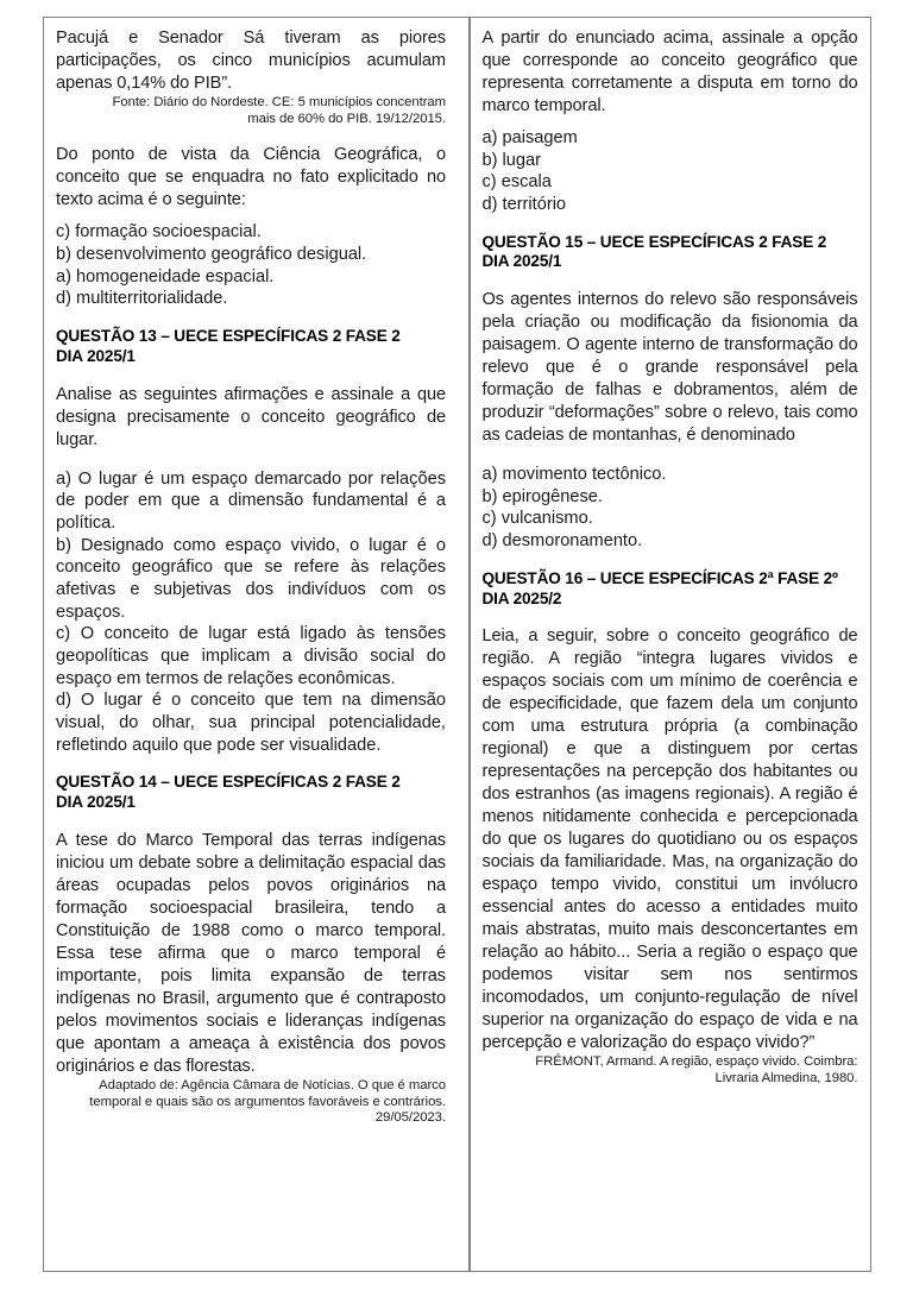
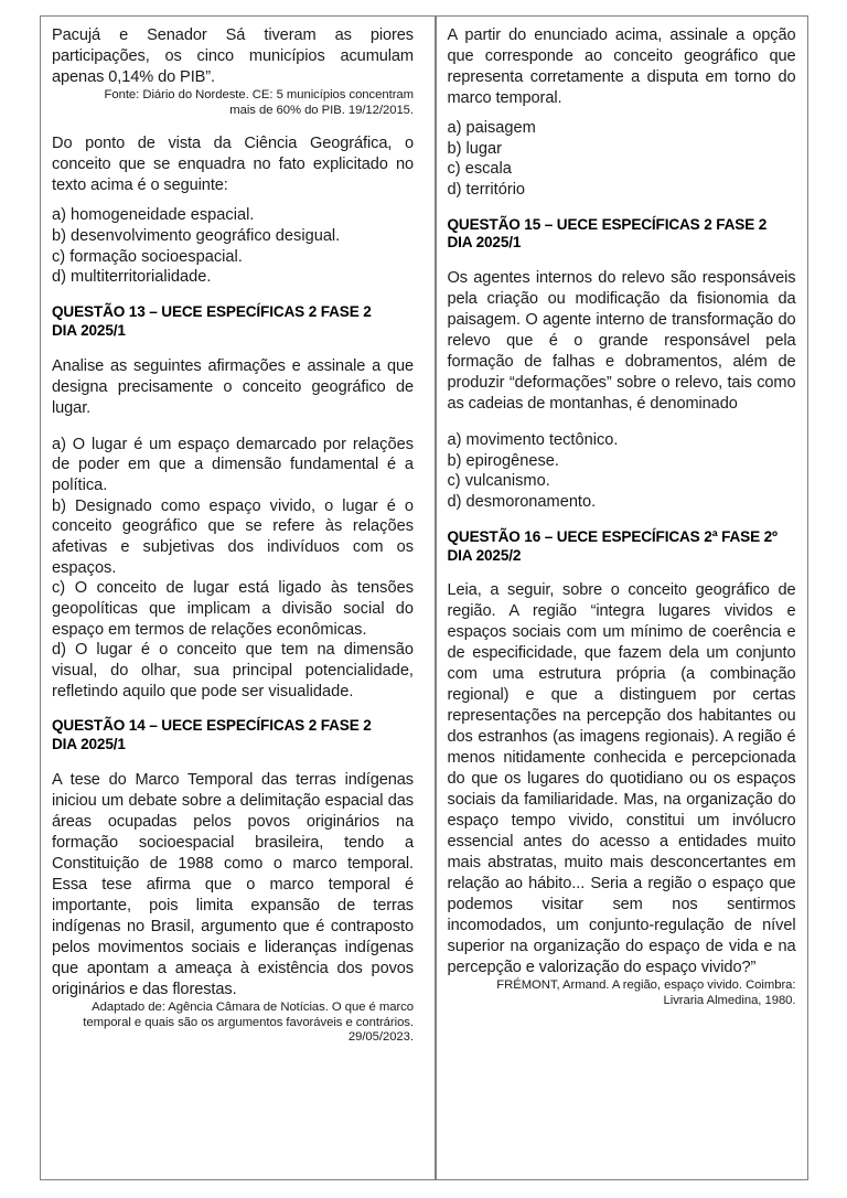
  Pacujá e Senador Sá tiveram as piores participações, os cinco municípios acumulam apenas 0,14% do PIB”.
  Fonte: Diário do Nordeste. CE: 5 municípios concentram
  mais de 60% do PIB. 19/12/2015.
  Do ponto de vista da Ciência Geográfica, o conceito que se enquadra no fato explicitado no texto acima é o seguinte:
- c) formação socioespacial.
+ a) homogeneidade espacial.
  b) desenvolvimento geográfico desigual.
- a) homogeneidade espacial.
+ c) formação socioespacial.
  d) multiterritorialidade.
  QUESTÃO 13 – UECE ESPECÍFICAS 2 FASE 2
  DIA 2025/1
  Analise as seguintes afirmações e assinale a que designa precisamente o conceito geográfico de lugar.
  a) O lugar é um espaço demarcado por relações de poder em que a dimensão fundamental é a política.
  b) Designado como espaço vivido, o lugar é o conceito geográfico que se refere às relações afetivas e subjetivas dos indivíduos com os espaços.
  c) O conceito de lugar está ligado às tensões geopolíticas que implicam a divisão social do espaço em termos de relações econômicas.
  d) O lugar é o conceito que tem na dimensão visual, do olhar, sua principal potencialidade, refletindo aquilo que pode ser visualidade.
  QUESTÃO 14 – UECE ESPECÍFICAS 2 FASE 2
  DIA 2025/1
  A tese do Marco Temporal das terras indígenas iniciou um debate sobre a delimitação espacial das áreas ocupadas pelos povos originários na formação socioespacial brasileira, tendo a Constituição de 1988 como o marco temporal. Essa tese afirma que o marco temporal é importante, pois limita expansão de terras indígenas no Brasil, argumento que é contraposto pelos movimentos sociais e lideranças indígenas que apontam a ameaça à existência dos povos originários e das florestas.
  Adaptado de: Agência Câmara de Notícias. O que é marco temporal e quais são os argumentos favoráveis e contrários. 29/05/2023.
  A partir do enunciado acima, assinale a opção que corresponde ao conceito geográfico que representa corretamente a disputa em torno do marco temporal.
  a) paisagem
  b) lugar
  c) escala
  d) território
  QUESTÃO 15 – UECE ESPECÍFICAS 2 FASE 2
  DIA 2025/1
  Os agentes internos do relevo são responsáveis pela criação ou modificação da fisionomia da paisagem. O agente interno de transformação do relevo que é o grande responsável pela formação de falhas e dobramentos, além de produzir “deformações” sobre o relevo, tais como as cadeias de montanhas, é denominado
  a) movimento tectônico.
  b) epirogênese.
  c) vulcanismo.
  d) desmoronamento.
  QUESTÃO 16 – UECE ESPECÍFICAS 2ª FASE 2º
  DIA 2025/2
  Leia, a seguir, sobre o conceito geográfico de região. A região “integra lugares vividos e espaços sociais com um mínimo de coerência e de especificidade, que fazem dela um conjunto com uma estrutura própria (a combinação regional) e que a distinguem por certas representações na percepção dos habitantes ou dos estranhos (as imagens regionais). A região é menos nitidamente conhecida e percepcionada do que os lugares do quotidiano ou os espaços sociais da familiaridade. Mas, na organização do espaço tempo vivido, constitui um invólucro essencial antes do acesso a entidades muito mais abstratas, muito mais desconcertantes em relação ao hábito... Seria a região o espaço que podemos visitar sem nos sentirmos incomodados, um conjunto-regulação de nível superior na organização do espaço de vida e na percepção e valorização do espaço vivido?”
  FRÉMONT, Armand. A região, espaço vivido. Coimbra:
  Livraria Almedina, 1980.
